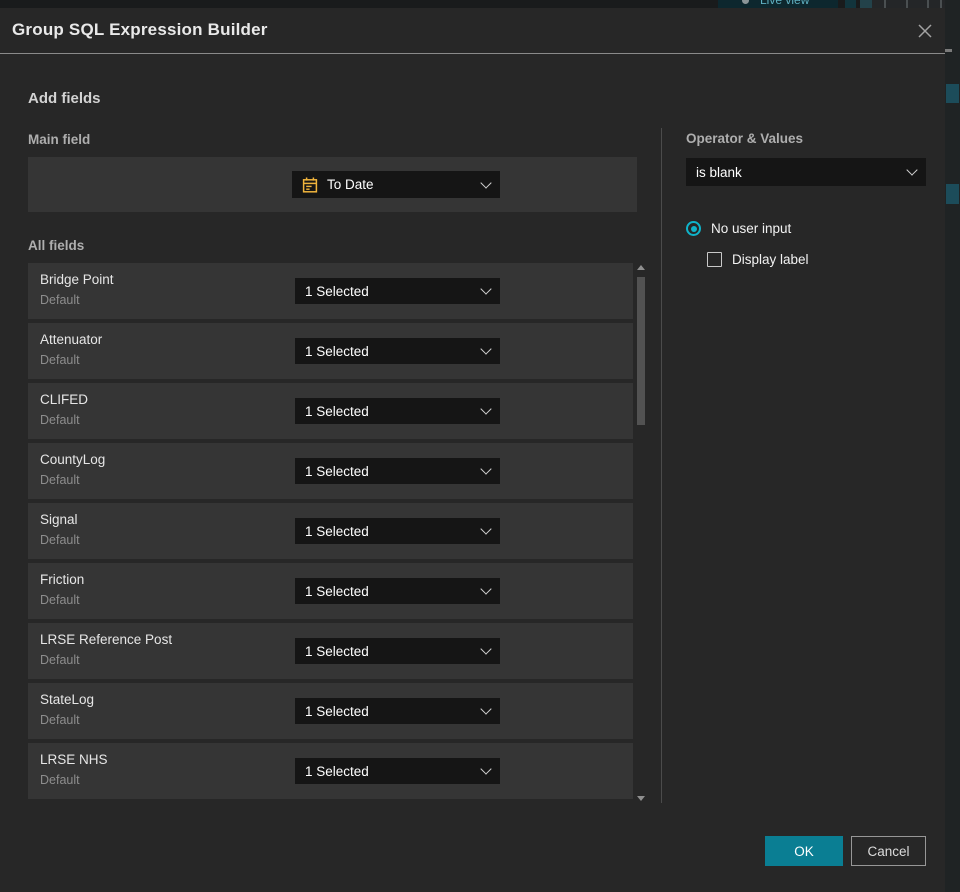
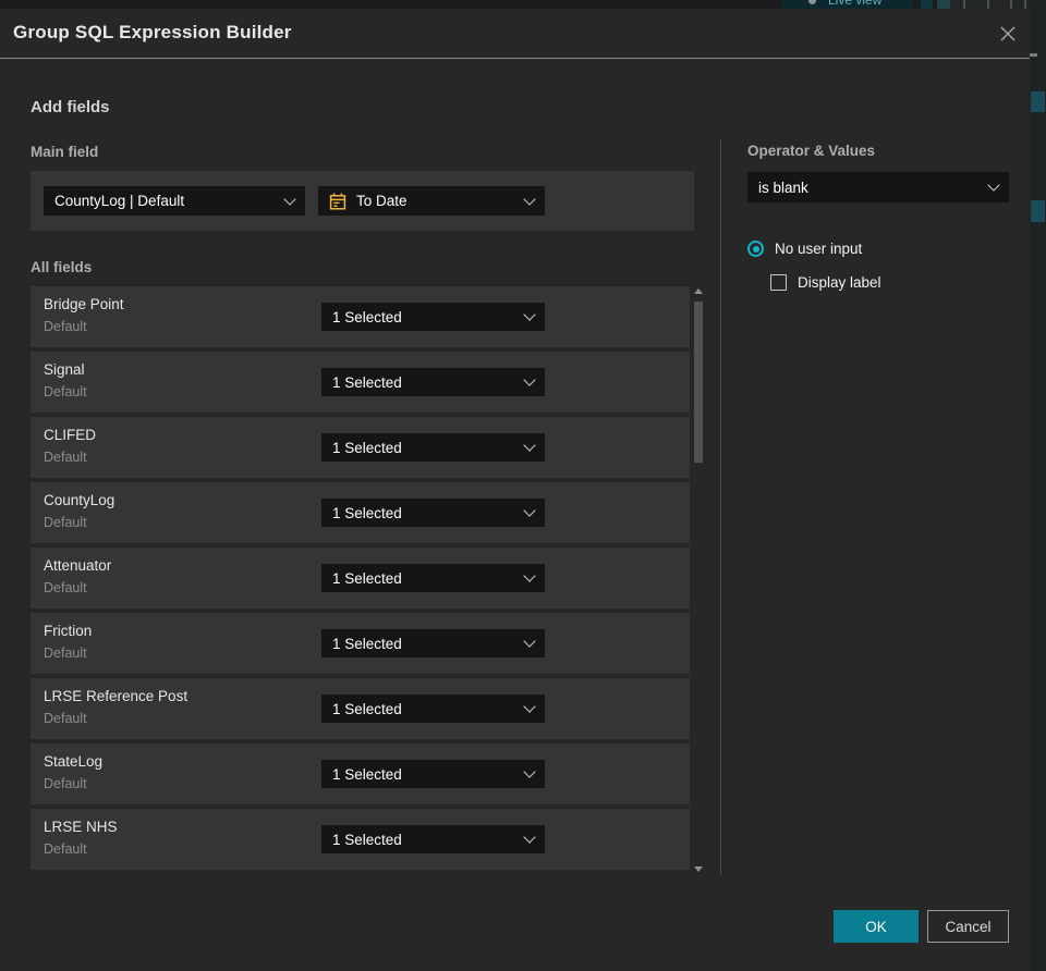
  Live view
  Group SQL Expression Builder
  Add fields
  Main field
+ CountyLog | Default
  To Date
  All fields
  Bridge Point
  Default
  1 Selected
- Attenuator
+ Signal
  Default
  1 Selected
  CLIFED
  Default
  1 Selected
  CountyLog
  Default
  1 Selected
- Signal
+ Attenuator
  Default
  1 Selected
  Friction
  Default
  1 Selected
  LRSE Reference Post
  Default
  1 Selected
  StateLog
  Default
  1 Selected
  LRSE NHS
  Default
  1 Selected
  Operator & Values
  is blank
  No user input
  Display label
  OK
  Cancel
